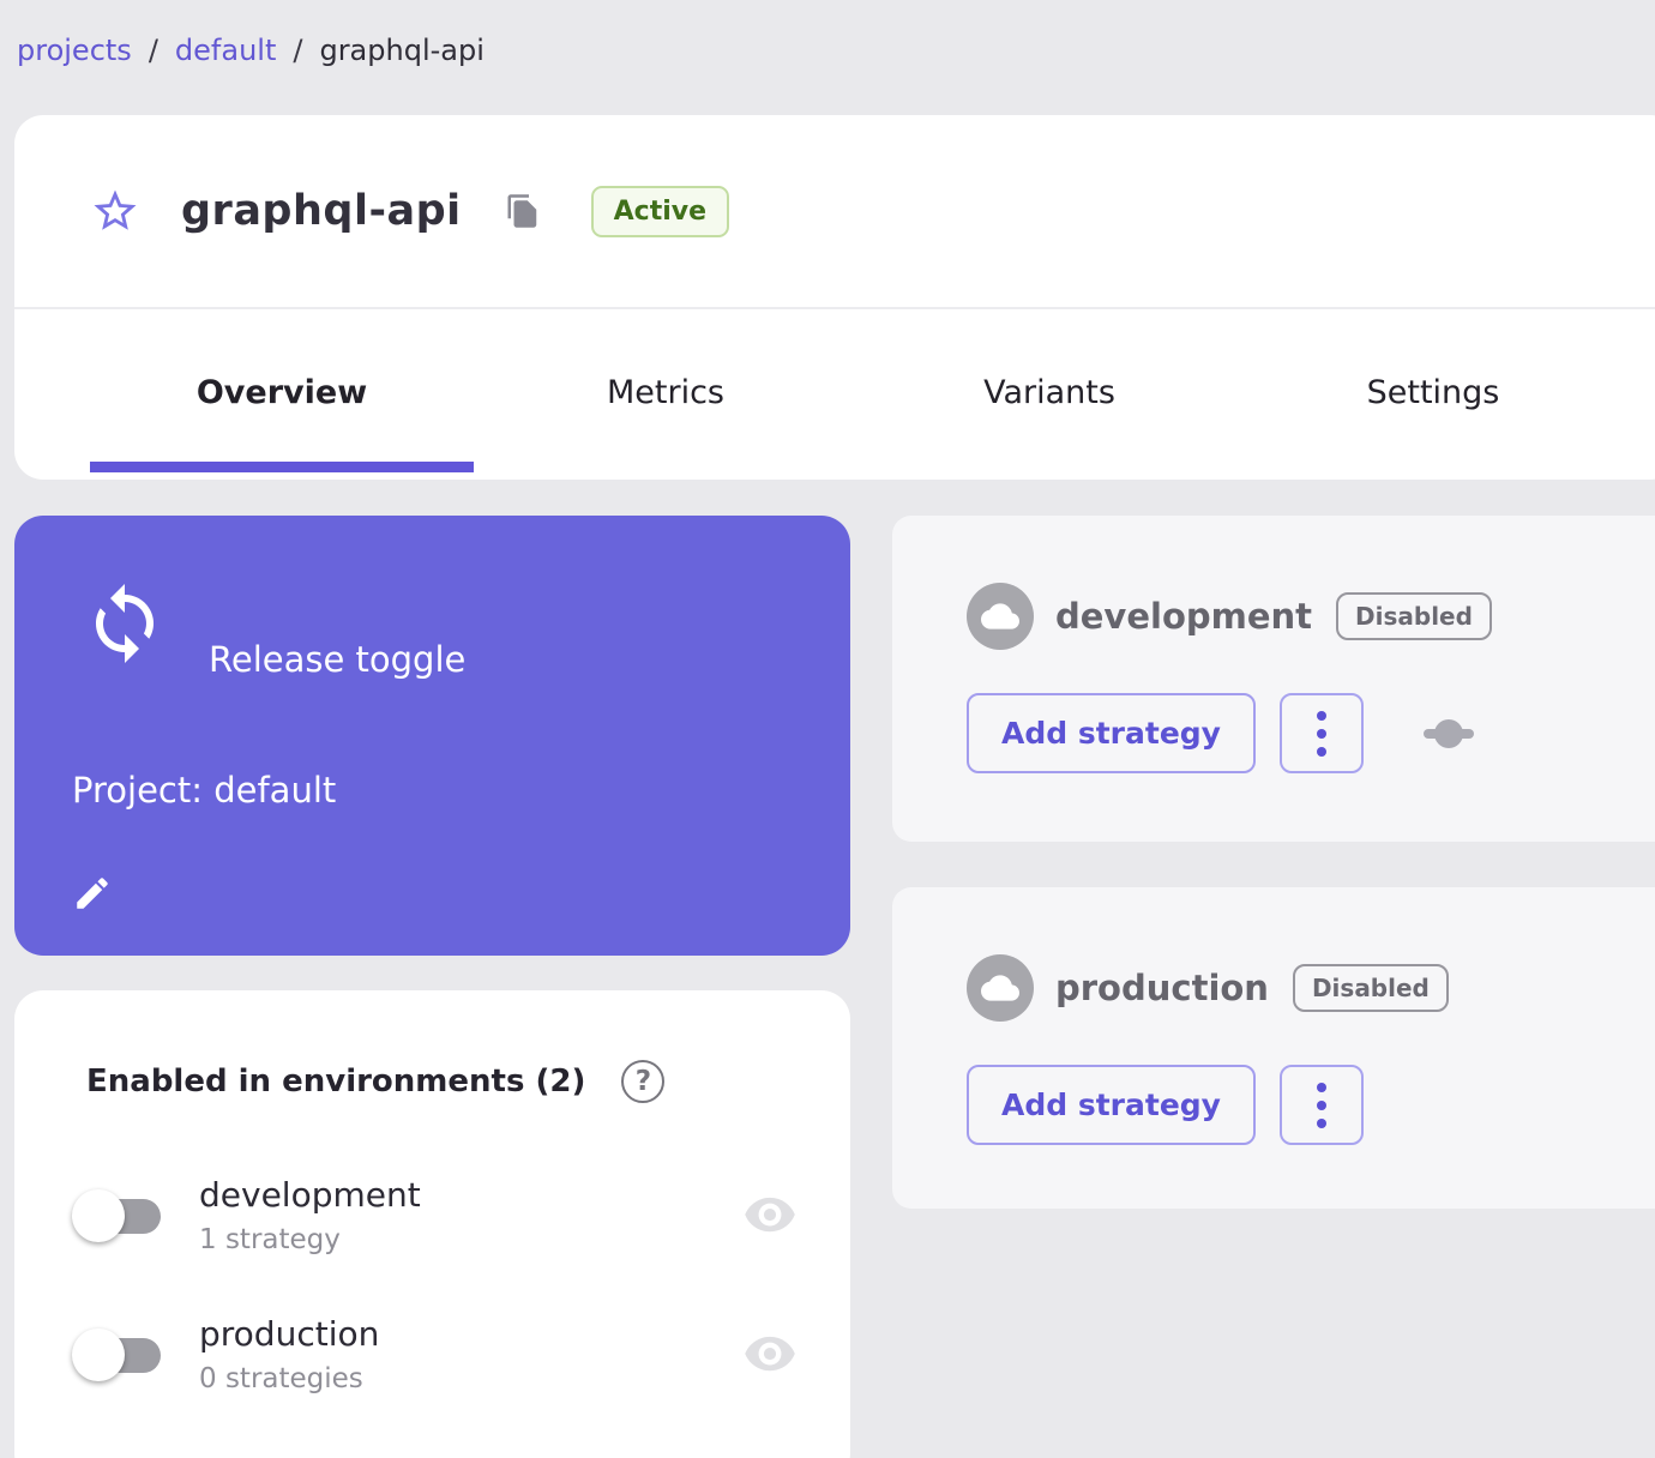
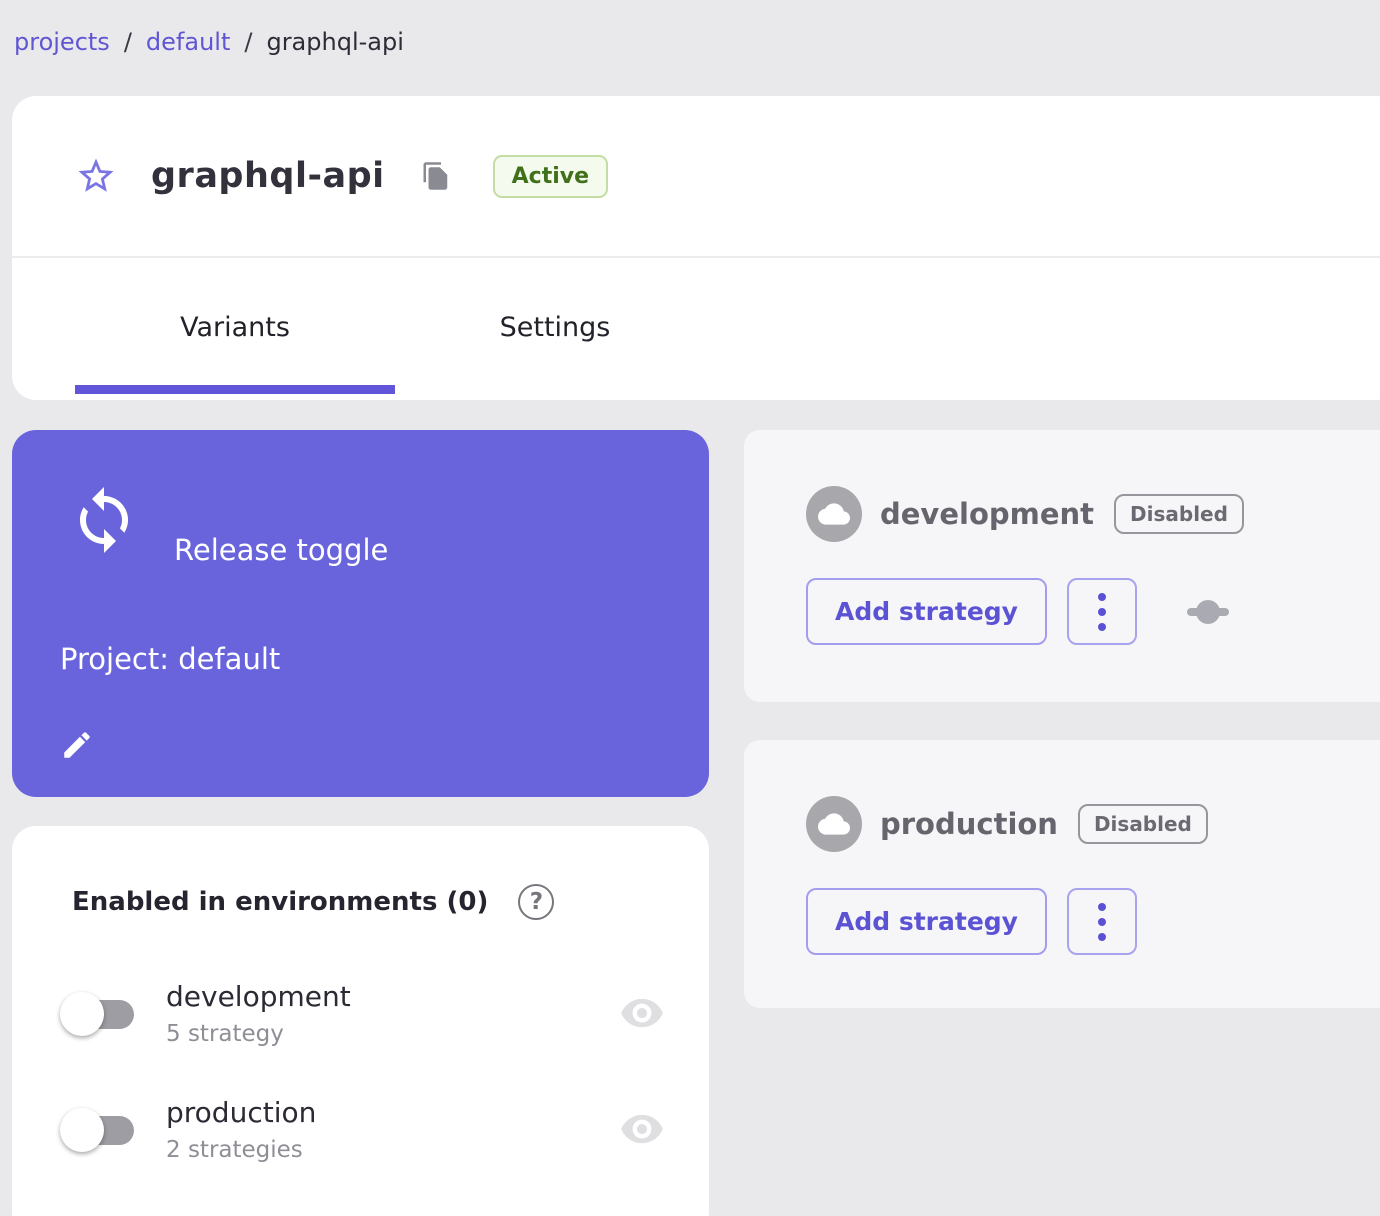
  projects
  /
  default
  /
  graphql-api
  graphql-api
  Active
- Overview
- Metrics
  Variants
  Settings
  Release toggle
  Project: default
- Enabled in environments (2)
+ Enabled in environments (0)
  ?
  development
- 1 strategy
+ 5 strategy
  production
- 0 strategies
+ 2 strategies
  development
  Disabled
  Add strategy
  production
  Disabled
  Add strategy
